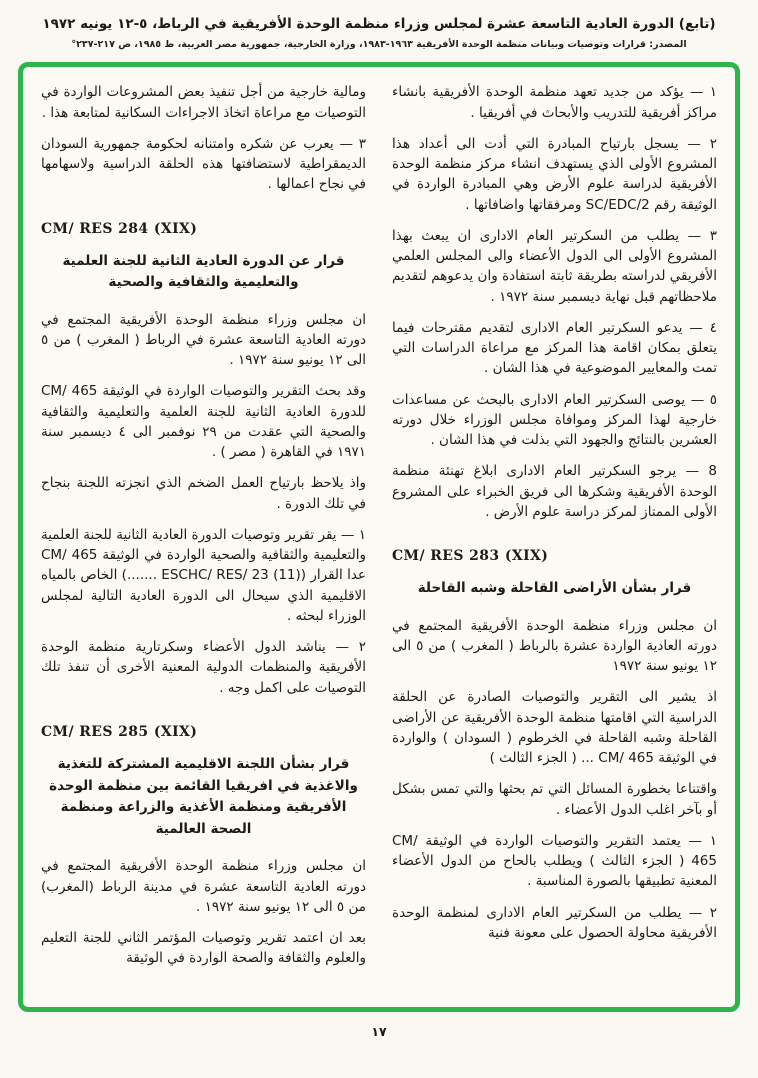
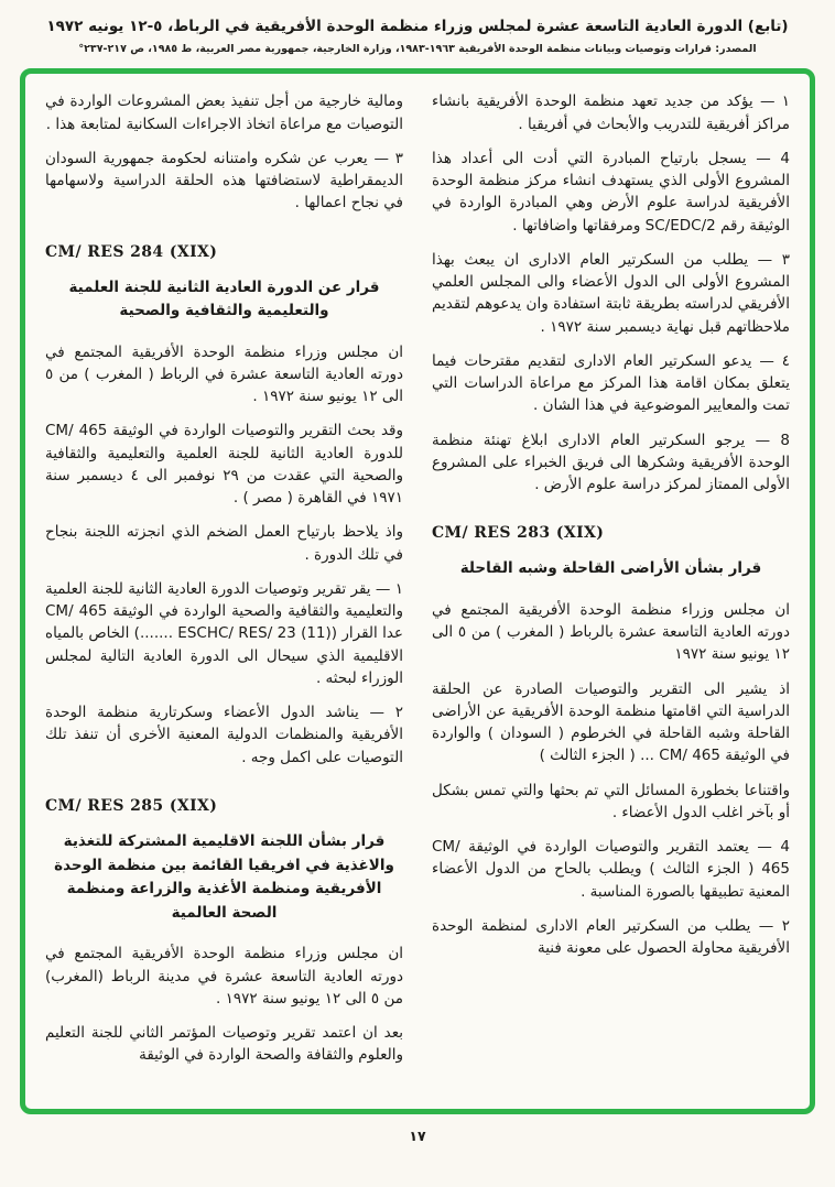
  (تابع) الدورة العادية التاسعة عشرة لمجلس وزراء منظمة الوحدة الأفريقية في الرباط، ٥-١٢ يونيه ١٩٧٢
  المصدر: قرارات وتوصيات وبيانات منظمة الوحدة الأفريقية ١٩٦٣-١٩٨٣، وزارة الخارجية، جمهورية مصر العربية، ط ١٩٨٥، ص ٢١٧-٢٣٧°
  ١ — يؤكد من جديد تعهد منظمة الوحدة الأفريقية بانشاء مراكز أفريقية للتدريب والأبحاث في أفريقيا .
- ٢ — يسجل بارتياح المبادرة التي أدت الى أعداد هذا المشروع الأولى الذي يستهدف انشاء مركز منظمة الوحدة الأفريقية لدراسة علوم الأرض وهي المبادرة الواردة في الوثيقة رقم SC/EDC/2 ومرفقاتها واضافاتها .
+ 4 — يسجل بارتياح المبادرة التي أدت الى أعداد هذا المشروع الأولى الذي يستهدف انشاء مركز منظمة الوحدة الأفريقية لدراسة علوم الأرض وهي المبادرة الواردة في الوثيقة رقم SC/EDC/2 ومرفقاتها واضافاتها .
  ٣ — يطلب من السكرتير العام الادارى ان يبعث بهذا المشروع الأولى الى الدول الأعضاء والى المجلس العلمي الأفريقي لدراسته بطريقة ثابتة استفادة وان يدعوهم لتقديم ملاحظاتهم قبل نهاية ديسمبر سنة ١٩٧٢ .
  ٤ — يدعو السكرتير العام الادارى لتقديم مقترحات فيما يتعلق بمكان اقامة هذا المركز مع مراعاة الدراسات التي تمت والمعايير الموضوعية في هذا الشان .
- ٥ — يوصى السكرتير العام الادارى بالبحث عن مساعدات خارجية لهذا المركز وموافاة مجلس الوزراء خلال دورته العشرين بالنتائج والجهود التي بذلت في هذا الشان .
  8 — يرجو السكرتير العام الادارى ابلاغ تهنئة منظمة الوحدة الأفريقية وشكرها الى فريق الخبراء على المشروع الأولى الممتاز لمركز دراسة علوم الأرض .
  CM/ RES 283 (XIX)
  قرار بشأن الأراضى القاحلة وشبه القاحلة
- ان مجلس وزراء منظمة الوحدة الأفريقية المجتمع في دورته العادية الواردة عشرة بالرباط ( المغرب ) من ٥ الى ١٢ يونيو سنة ١٩٧٢
+ ان مجلس وزراء منظمة الوحدة الأفريقية المجتمع في دورته العادية التاسعة عشرة بالرباط ( المغرب ) من ٥ الى ١٢ يونيو سنة ١٩٧٢
  اذ يشير الى التقرير والتوصيات الصادرة عن الحلقة الدراسية التي اقامتها منظمة الوحدة الأفريقية عن الأراضى القاحلة وشبه القاحلة في الخرطوم ( السودان ) والواردة في الوثيقة CM/ 465 ... ( الجزء الثالث )
  واقتناعا بخطورة المسائل التي تم بحثها والتي تمس بشكل أو بآخر اغلب الدول الأعضاء .
- ١ — يعتمد التقرير والتوصيات الواردة في الوثيقة CM/ 465 ( الجزء الثالث ) ويطلب بالحاح من الدول الأعضاء المعنية تطبيقها بالصورة المناسبة .
+ 4 — يعتمد التقرير والتوصيات الواردة في الوثيقة CM/ 465 ( الجزء الثالث ) ويطلب بالحاح من الدول الأعضاء المعنية تطبيقها بالصورة المناسبة .
  ٢ — يطلب من السكرتير العام الادارى لمنظمة الوحدة الأفريقية محاولة الحصول على معونة فنية
  ومالية خارجية من أجل تنفيذ بعض المشروعات الواردة في التوصيات مع مراعاة اتخاذ الاجراءات السكانية لمتابعة هذا .
  ٣ — يعرب عن شكره وامتنانه لحكومة جمهورية السودان الديمقراطية لاستضافتها هذه الحلقة الدراسية ولاسهامها في نجاح اعمالها .
  CM/ RES 284 (XIX)
  قرار عن الدورة العادية الثانية للجنة العلمية والتعليمية والثقافية والصحية
  ان مجلس وزراء منظمة الوحدة الأفريقية المجتمع في دورته العادية التاسعة عشرة في الرباط ( المغرب ) من ٥ الى ١٢ يونيو سنة ١٩٧٢ .
  وقد بحث التقرير والتوصيات الواردة في الوثيقة CM/ 465 للدورة العادية الثانية للجنة العلمية والتعليمية والثقافية والصحية التي عقدت من ٢٩ نوفمبر الى ٤ ديسمبر سنة ١٩٧١ في القاهرة ( مصر ) .
  واذ يلاحظ بارتياح العمل الضخم الذي انجزته اللجنة بنجاح في تلك الدورة .
  ١ — يقر تقرير وتوصيات الدورة العادية الثانية للجنة العلمية والتعليمية والثقافية والصحية الواردة في الوثيقة CM/ 465 عدا القرار (ESCHC/ RES/ 23 (11) .......) الخاص بالمياه الاقليمية الذي سيحال الى الدورة العادية التالية لمجلس الوزراء لبحثه .
  ٢ — يناشد الدول الأعضاء وسكرتارية منظمة الوحدة الأفريقية والمنظمات الدولية المعنية الأخرى أن تنفذ تلك التوصيات على اكمل وجه .
  CM/ RES 285 (XIX)
  قرار بشأن اللجنة الاقليمية المشتركة للتغذية والاغذية في افريقيا القائمة بين منظمة الوحدة الأفريقية ومنظمة الأغذية والزراعة ومنظمة الصحة العالمية
  ان مجلس وزراء منظمة الوحدة الأفريقية المجتمع في دورته العادية التاسعة عشرة في مدينة الرباط (المغرب) من ٥ الى ١٢ يونيو سنة ١٩٧٢ .
  بعد ان اعتمد تقرير وتوصيات المؤتمر الثاني للجنة التعليم والعلوم والثقافة والصحة الواردة في الوثيقة
  ١٧
